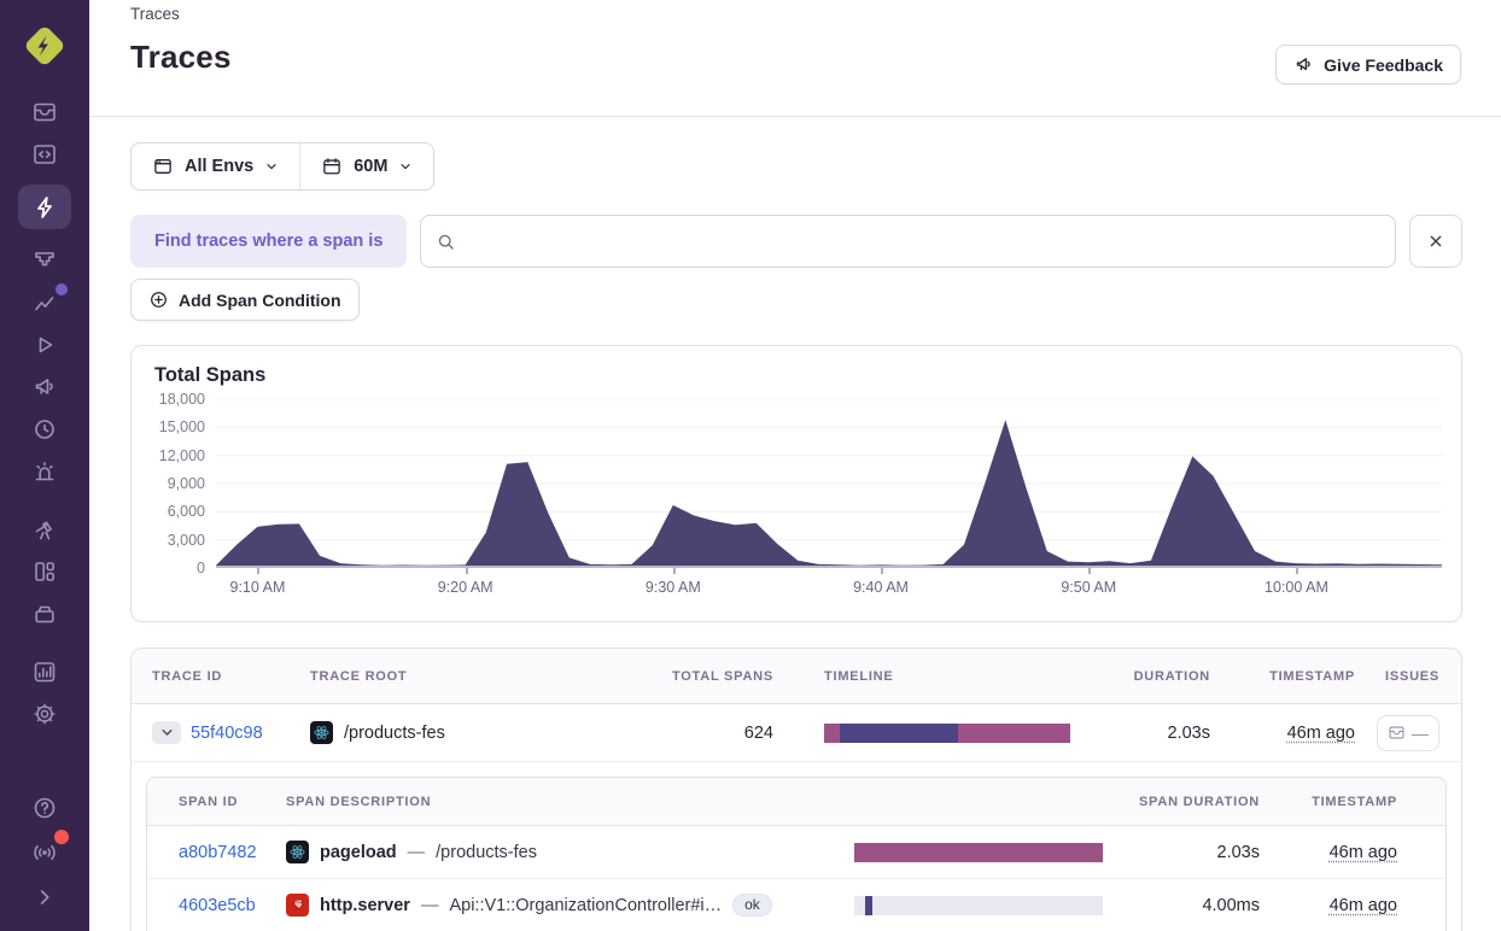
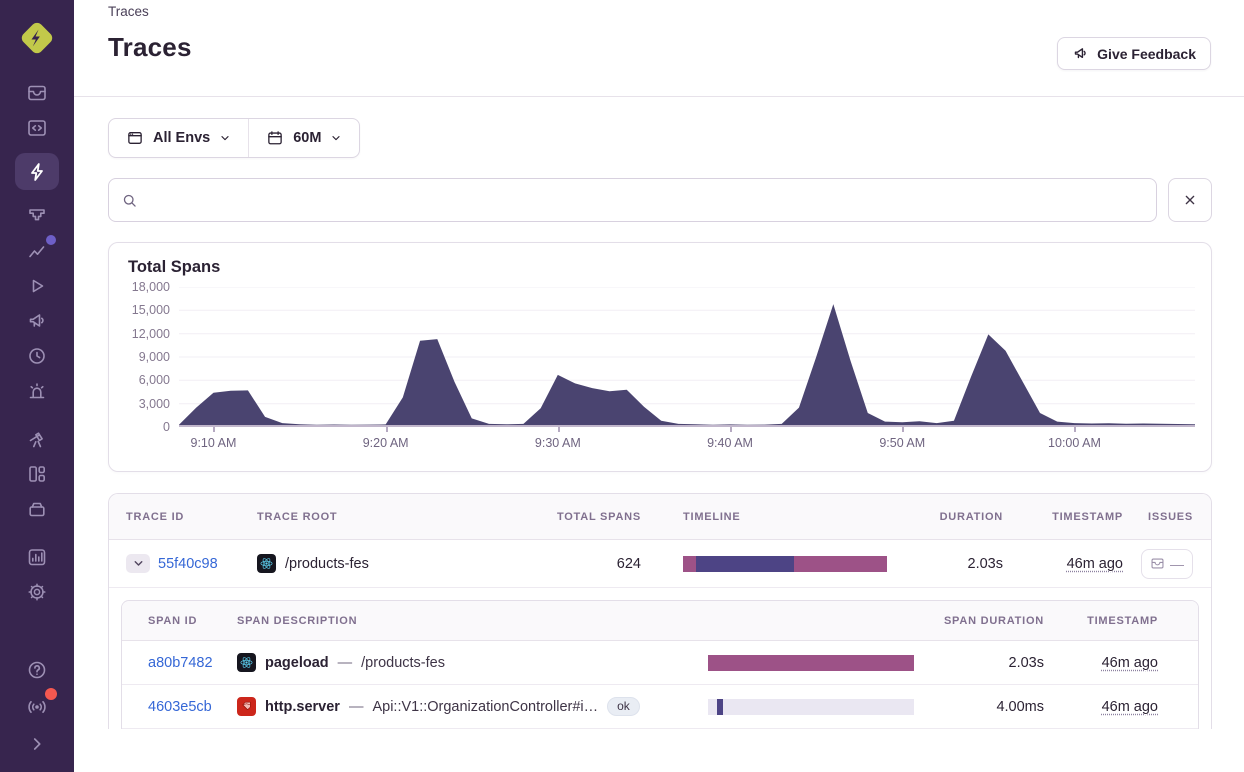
  Traces
  Traces
  Give Feedback
  All Envs
  60M
- Find traces where a span is
- Add Span Condition
  Total Spans
  0
  3,000
  6,000
  9,000
  12,000
  15,000
  18,000
  9:10 AM
  9:20 AM
  9:30 AM
  9:40 AM
  9:50 AM
  10:00 AM
  TRACE ID
  TRACE ROOT
  TOTAL SPANS
  TIMELINE
  DURATION
  TIMESTAMP
  ISSUES
  55f40c98
  /products-fes
  624
  2.03s
  46m ago
  —
  SPAN ID
  SPAN DESCRIPTION
  SPAN DURATION
  TIMESTAMP
  a80b7482
  pageload
  —
  /products-fes
  2.03s
  46m ago
  4603e5cb
  http.server
  —
  Api::V1::OrganizationController#i…
  ok
  4.00ms
  46m ago
